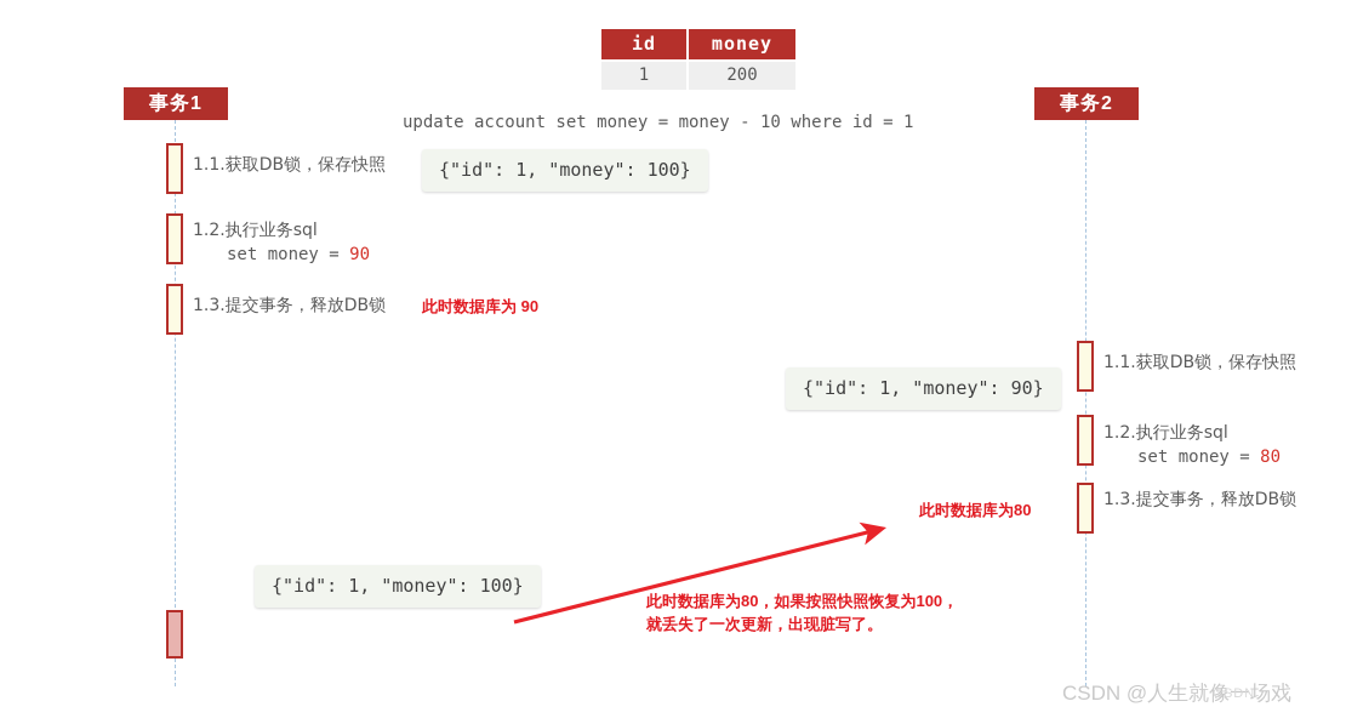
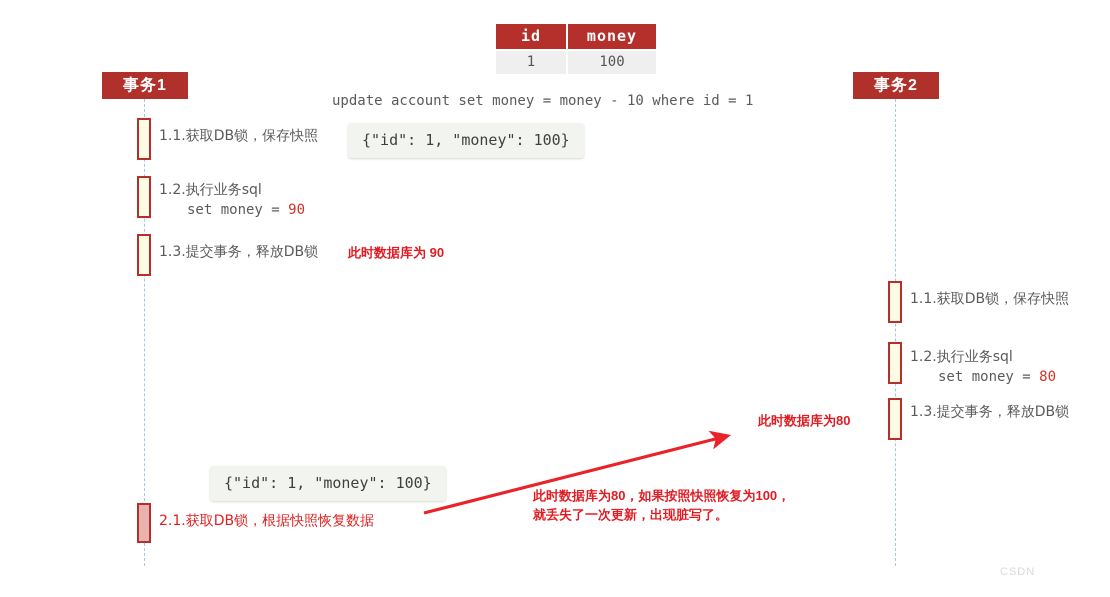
  id	money
- 1	200
+ 1	100
  事务1
  update account set money = money - 10 where id = 1
  1.1.获取DB锁，保存快照
  {"id": 1, "money": 100}
  1.2.执行业务sql
  set money = 90
  1.3.提交事务，释放DB锁
  此时数据库为 90
  {"id": 1, "money": 100}
+ 2.1.获取DB锁，根据快照恢复数据
  事务2
  1.1.获取DB锁，保存快照
- {"id": 1, "money": 90}
  1.2.执行业务sql
  set money = 80
  1.3.提交事务，释放DB锁
  此时数据库为80
  此时数据库为80，如果按照快照恢复为100，
  就丢失了一次更新，出现脏写了。
- CSDN @人生就像一场戏
  CSDN
